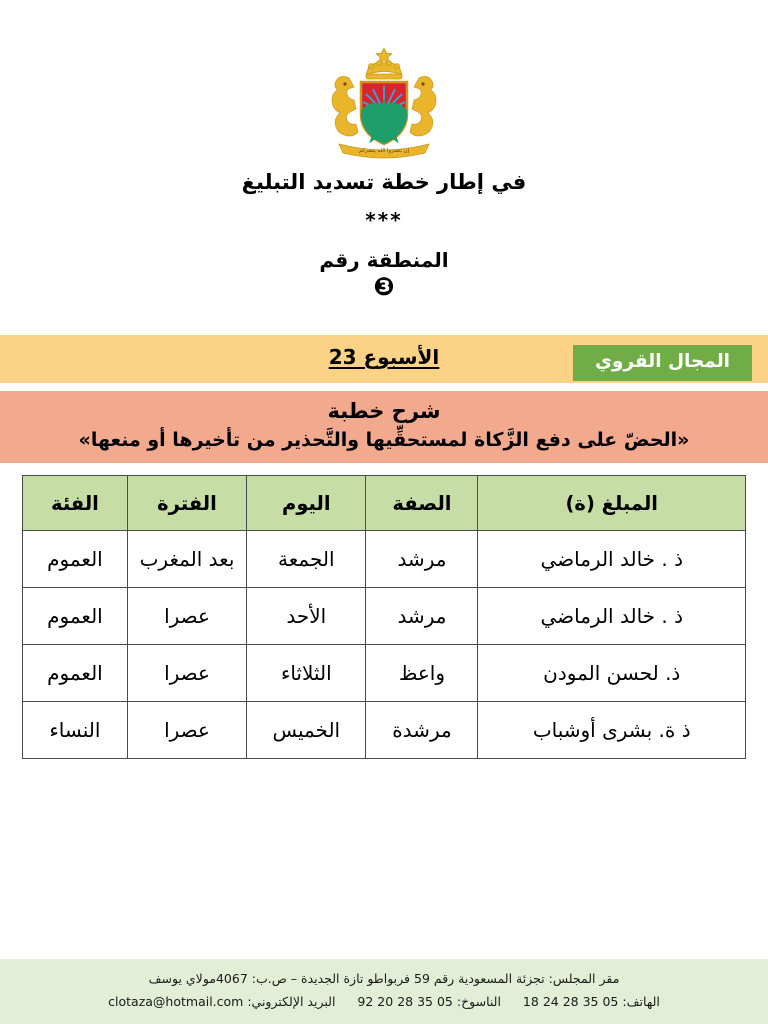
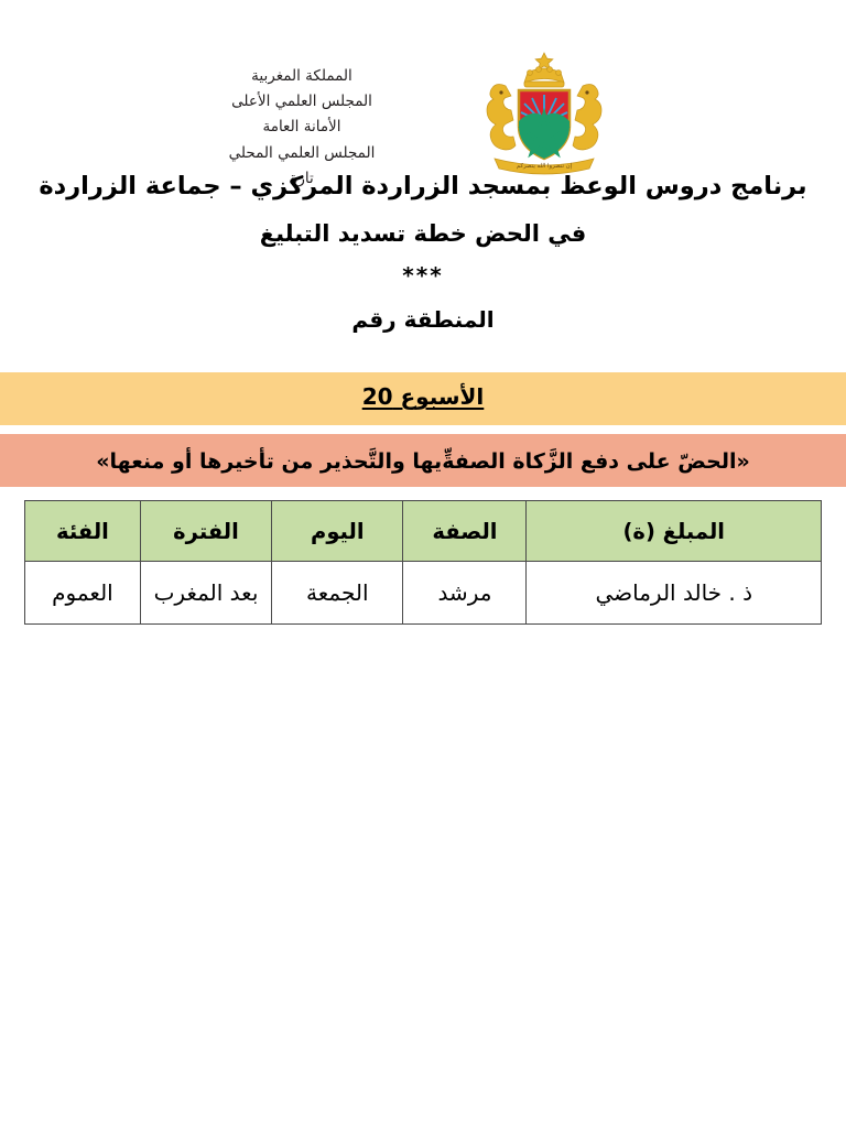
+ المملكة المغربية
+ المجلس العلمي الأعلى
+ الأمانة العامة
+ المجلس العلمي المحلي
+ تازة
+ برنامج دروس الوعظ بمسجد الزراردة المركزي – جماعة الزراردة
- في إطار خطة تسديد التبليغ
+ في الحض خطة تسديد التبليغ
  ***
  المنطقة رقم
- ❸
- المجال القروي
- الأسبوع 23
+ الأسبوع 20
- شرح خطبة
- «الحضّ على دفع الزَّكاة لمستحقِّيها والتَّحذير من تأخيرها أو منعها»
+ «الحضّ على دفع الزَّكاة الصفةِّيها والتَّحذير من تأخيرها أو منعها»
  المبلغ (ة)	الصفة	اليوم	الفترة	الفئة
  ذ . خالد الرماضي	مرشد	الجمعة	بعد المغرب	العموم
- ذ . خالد الرماضي	مرشد	الأحد	عصرا	العموم
- ذ. لحسن المودن	واعظ	الثلاثاء	عصرا	العموم
- ذ ة. بشرى أوشباب	مرشدة	الخميس	عصرا	النساء
- مقر المجلس: تجزئة المسعودية رقم 59 فربواطو تازة الجديدة – ص.ب: 4067مولاي يوسف
- الهاتف: 05 35 28 24 18 الناسوخ: 05 35 28 20 92 البريد الإلكتروني: clotaza@hotmail.com
